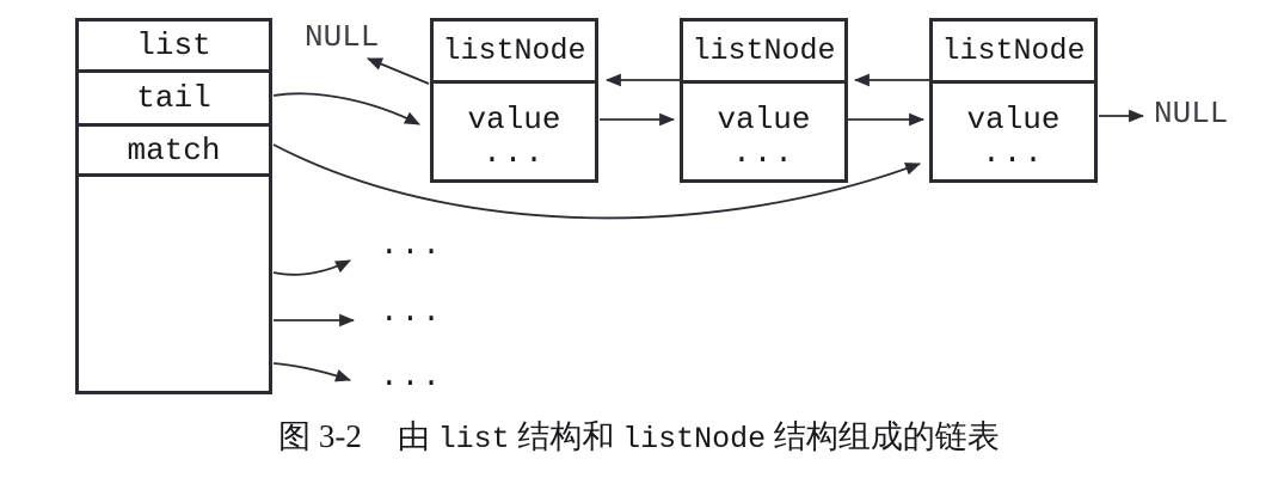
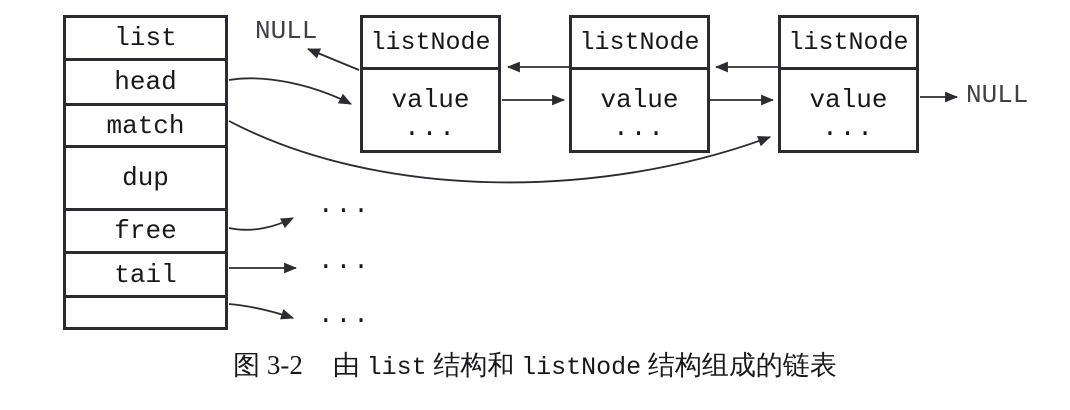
  list
+ head
- tail
+ match
+ dup
+ free
- match
+ tail
  listNode
  value
  ...
  listNode
  value
  ...
  listNode
  value
  ...
  NULL
  NULL
  ...
  ...
  ...
  图 3-2 由 list 结构和 listNode 结构组成的链表
